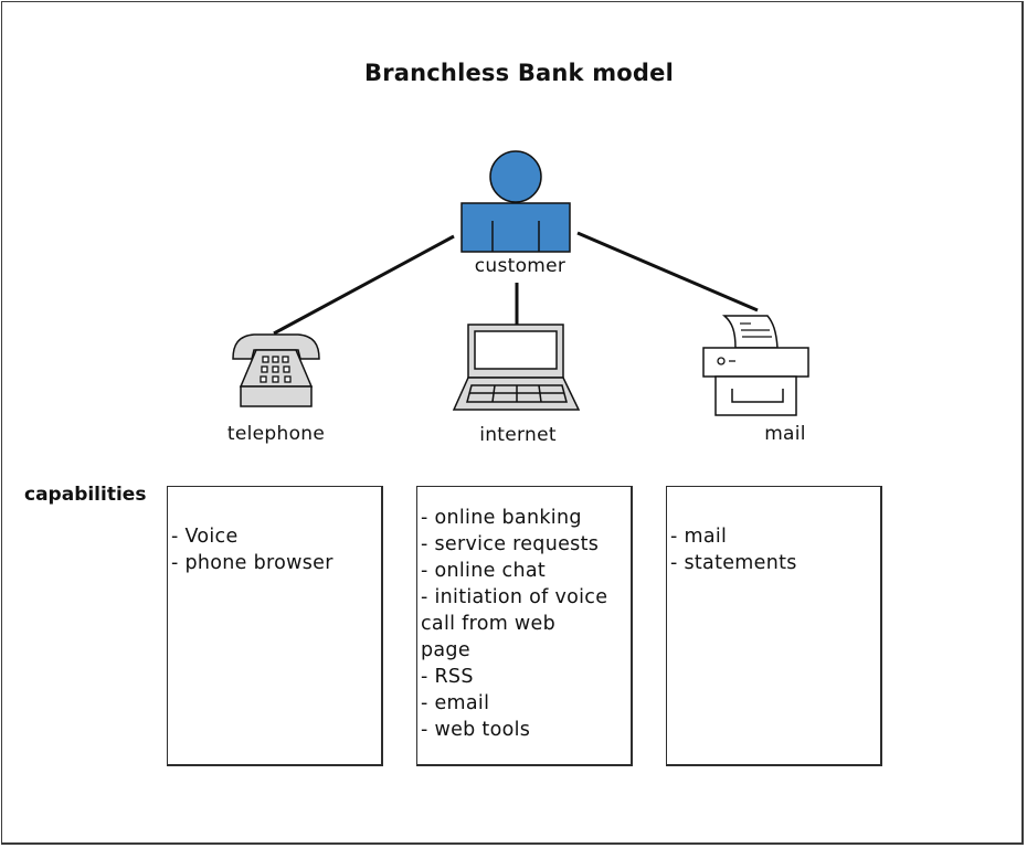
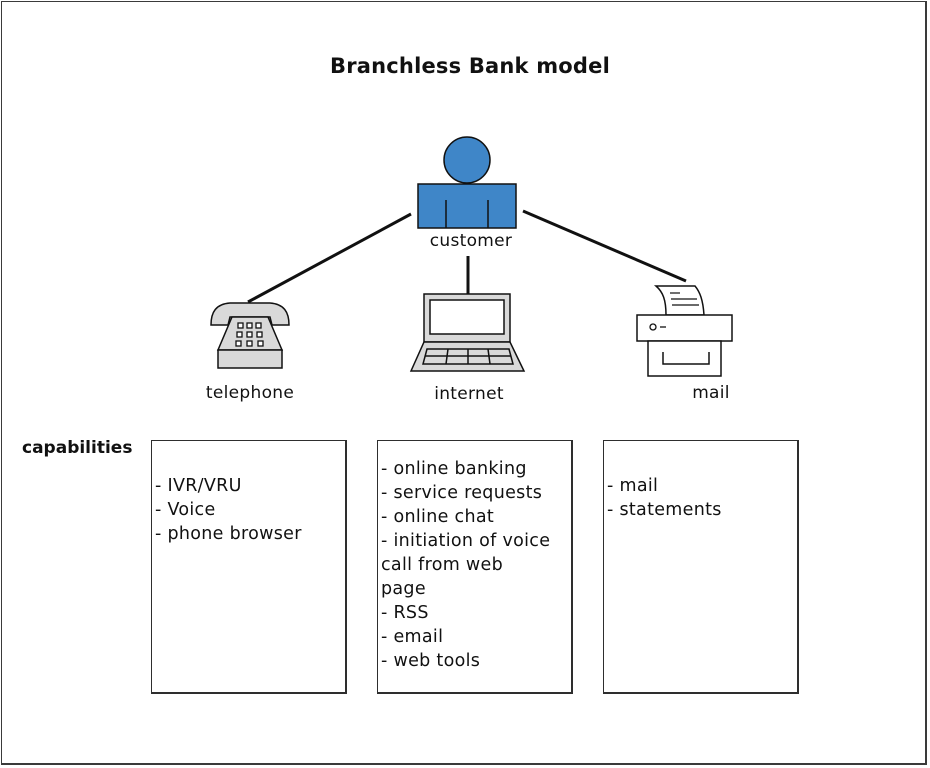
  Branchless Bank model
  customer
  telephone
  internet
  mail
  capabilities
+ - IVR/VRU
  - Voice
  - phone browser
  - online banking
  - service requests
  - online chat
  - initiation of voice
  call from web
  page
  - RSS
  - email
  - web tools
  - mail
  - statements
